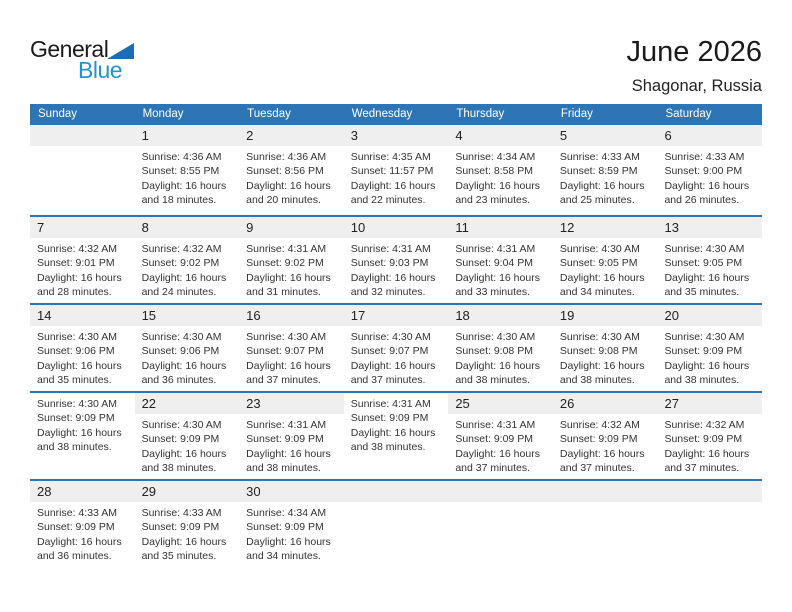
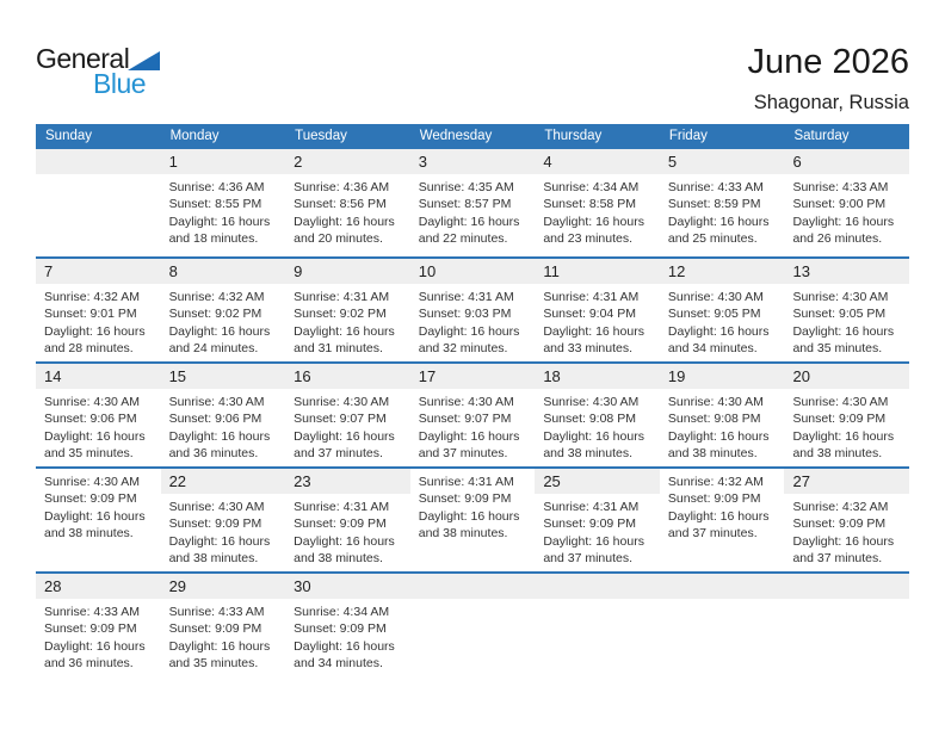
  General
  Blue
  June 2026
  Shagonar, Russia
  Sunday
  Monday
  Tuesday
  Wednesday
  Thursday
  Friday
  Saturday
  1
  Sunrise: 4:36 AM
  Sunset: 8:55 PM
  Daylight: 16 hours
  and 18 minutes.
  2
  Sunrise: 4:36 AM
  Sunset: 8:56 PM
  Daylight: 16 hours
  and 20 minutes.
  3
  Sunrise: 4:35 AM
- Sunset: 11:57 PM
+ Sunset: 8:57 PM
  Daylight: 16 hours
  and 22 minutes.
  4
  Sunrise: 4:34 AM
  Sunset: 8:58 PM
  Daylight: 16 hours
  and 23 minutes.
  5
  Sunrise: 4:33 AM
  Sunset: 8:59 PM
  Daylight: 16 hours
  and 25 minutes.
  6
  Sunrise: 4:33 AM
  Sunset: 9:00 PM
  Daylight: 16 hours
  and 26 minutes.
  7
  Sunrise: 4:32 AM
  Sunset: 9:01 PM
  Daylight: 16 hours
  and 28 minutes.
  8
  Sunrise: 4:32 AM
  Sunset: 9:02 PM
  Daylight: 16 hours
  and 24 minutes.
  9
  Sunrise: 4:31 AM
  Sunset: 9:02 PM
  Daylight: 16 hours
  and 31 minutes.
  10
  Sunrise: 4:31 AM
  Sunset: 9:03 PM
  Daylight: 16 hours
  and 32 minutes.
  11
  Sunrise: 4:31 AM
  Sunset: 9:04 PM
  Daylight: 16 hours
  and 33 minutes.
  12
  Sunrise: 4:30 AM
  Sunset: 9:05 PM
  Daylight: 16 hours
  and 34 minutes.
  13
  Sunrise: 4:30 AM
  Sunset: 9:05 PM
  Daylight: 16 hours
  and 35 minutes.
  14
  Sunrise: 4:30 AM
  Sunset: 9:06 PM
  Daylight: 16 hours
  and 35 minutes.
  15
  Sunrise: 4:30 AM
  Sunset: 9:06 PM
  Daylight: 16 hours
  and 36 minutes.
  16
  Sunrise: 4:30 AM
  Sunset: 9:07 PM
  Daylight: 16 hours
  and 37 minutes.
  17
  Sunrise: 4:30 AM
  Sunset: 9:07 PM
  Daylight: 16 hours
  and 37 minutes.
  18
  Sunrise: 4:30 AM
  Sunset: 9:08 PM
  Daylight: 16 hours
  and 38 minutes.
  19
  Sunrise: 4:30 AM
  Sunset: 9:08 PM
  Daylight: 16 hours
  and 38 minutes.
  20
  Sunrise: 4:30 AM
  Sunset: 9:09 PM
  Daylight: 16 hours
  and 38 minutes.
  Sunrise: 4:30 AM
  Sunset: 9:09 PM
  Daylight: 16 hours
  and 38 minutes.
  22
  Sunrise: 4:30 AM
  Sunset: 9:09 PM
  Daylight: 16 hours
  and 38 minutes.
  23
  Sunrise: 4:31 AM
  Sunset: 9:09 PM
  Daylight: 16 hours
  and 38 minutes.
  Sunrise: 4:31 AM
  Sunset: 9:09 PM
  Daylight: 16 hours
  and 38 minutes.
  25
  Sunrise: 4:31 AM
  Sunset: 9:09 PM
  Daylight: 16 hours
  and 37 minutes.
- 26
  Sunrise: 4:32 AM
  Sunset: 9:09 PM
  Daylight: 16 hours
  and 37 minutes.
  27
  Sunrise: 4:32 AM
  Sunset: 9:09 PM
  Daylight: 16 hours
  and 37 minutes.
  28
  Sunrise: 4:33 AM
  Sunset: 9:09 PM
  Daylight: 16 hours
  and 36 minutes.
  29
  Sunrise: 4:33 AM
  Sunset: 9:09 PM
  Daylight: 16 hours
  and 35 minutes.
  30
  Sunrise: 4:34 AM
  Sunset: 9:09 PM
  Daylight: 16 hours
  and 34 minutes.
